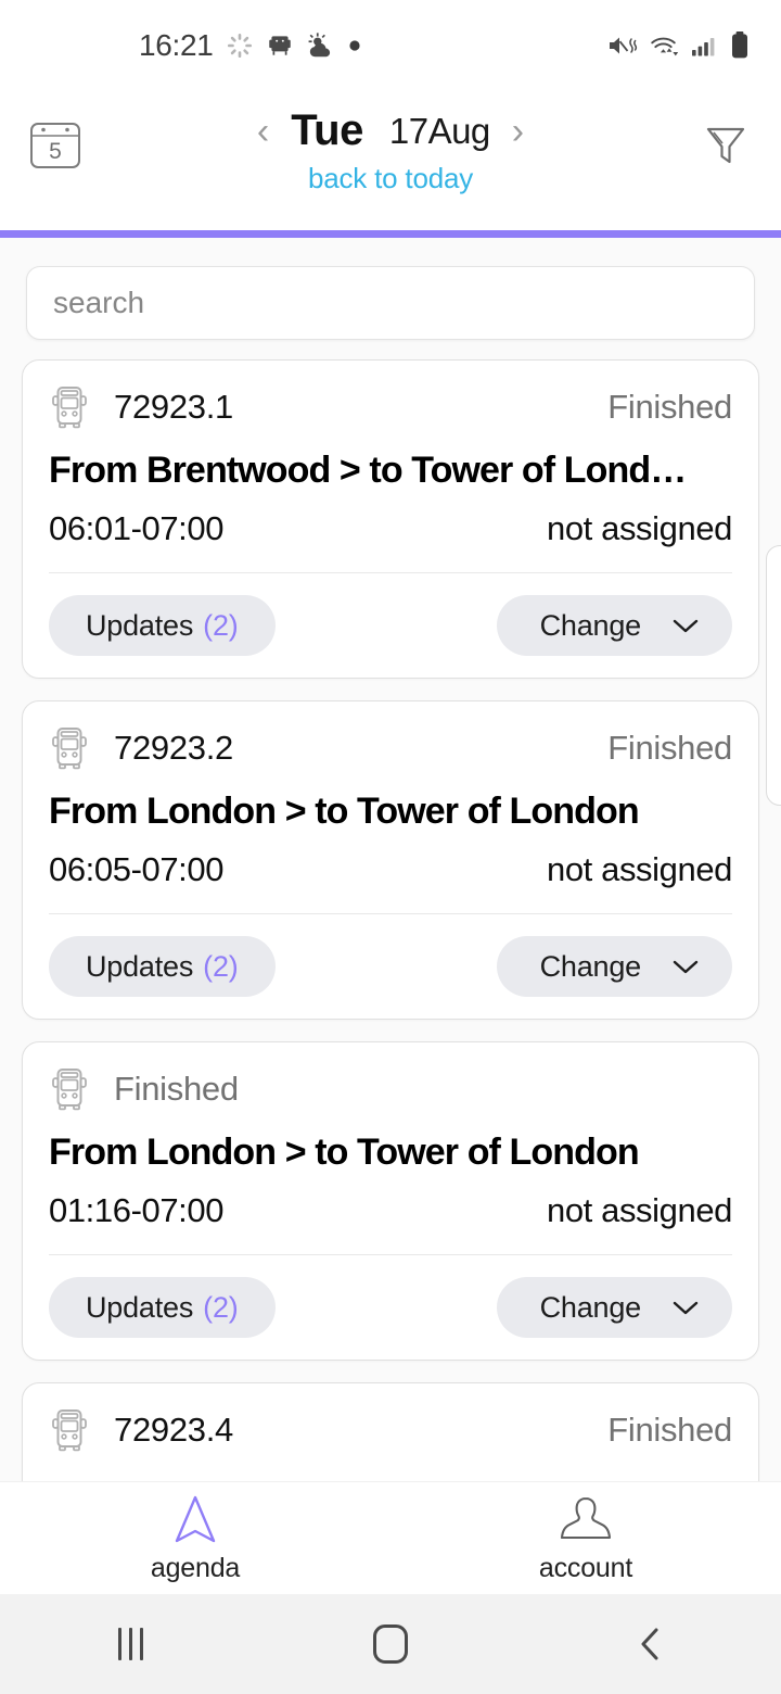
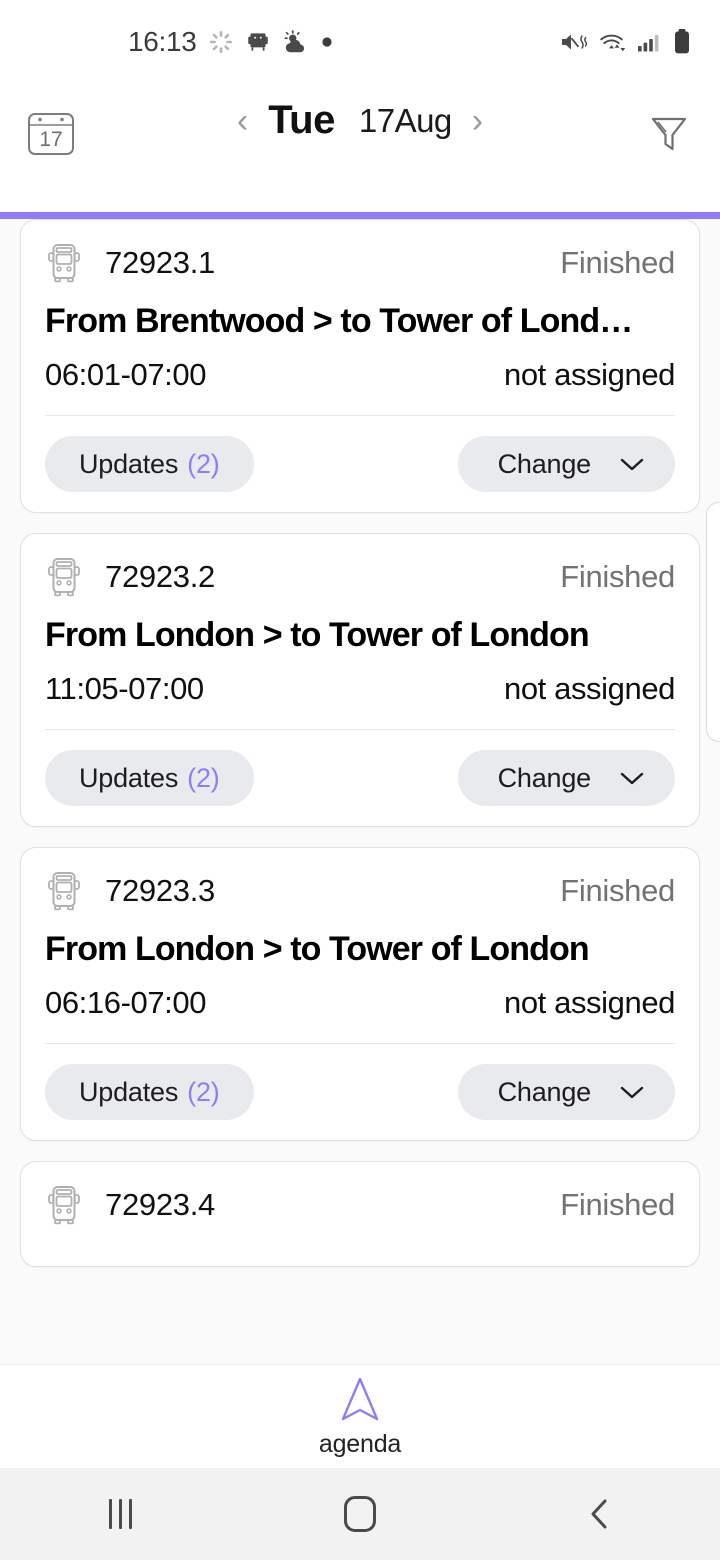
- 16:21
+ 16:13
- 5
+ 17
  ‹
  Tue
  17Aug
  ›
- back to today
- search
  72923.1
  Finished
  From Brentwood > to Tower of Lond…
  06:01-07:00
  not assigned
  Updates
  (2)
  Change
  72923.2
  Finished
  From London > to Tower of London
- 06:05-07:00
+ 11:05-07:00
  not assigned
  Updates
  (2)
  Change
+ 72923.3
  Finished
  From London > to Tower of London
- 01:16-07:00
+ 06:16-07:00
  not assigned
  Updates
  (2)
  Change
  72923.4
  Finished
  agenda
- account
